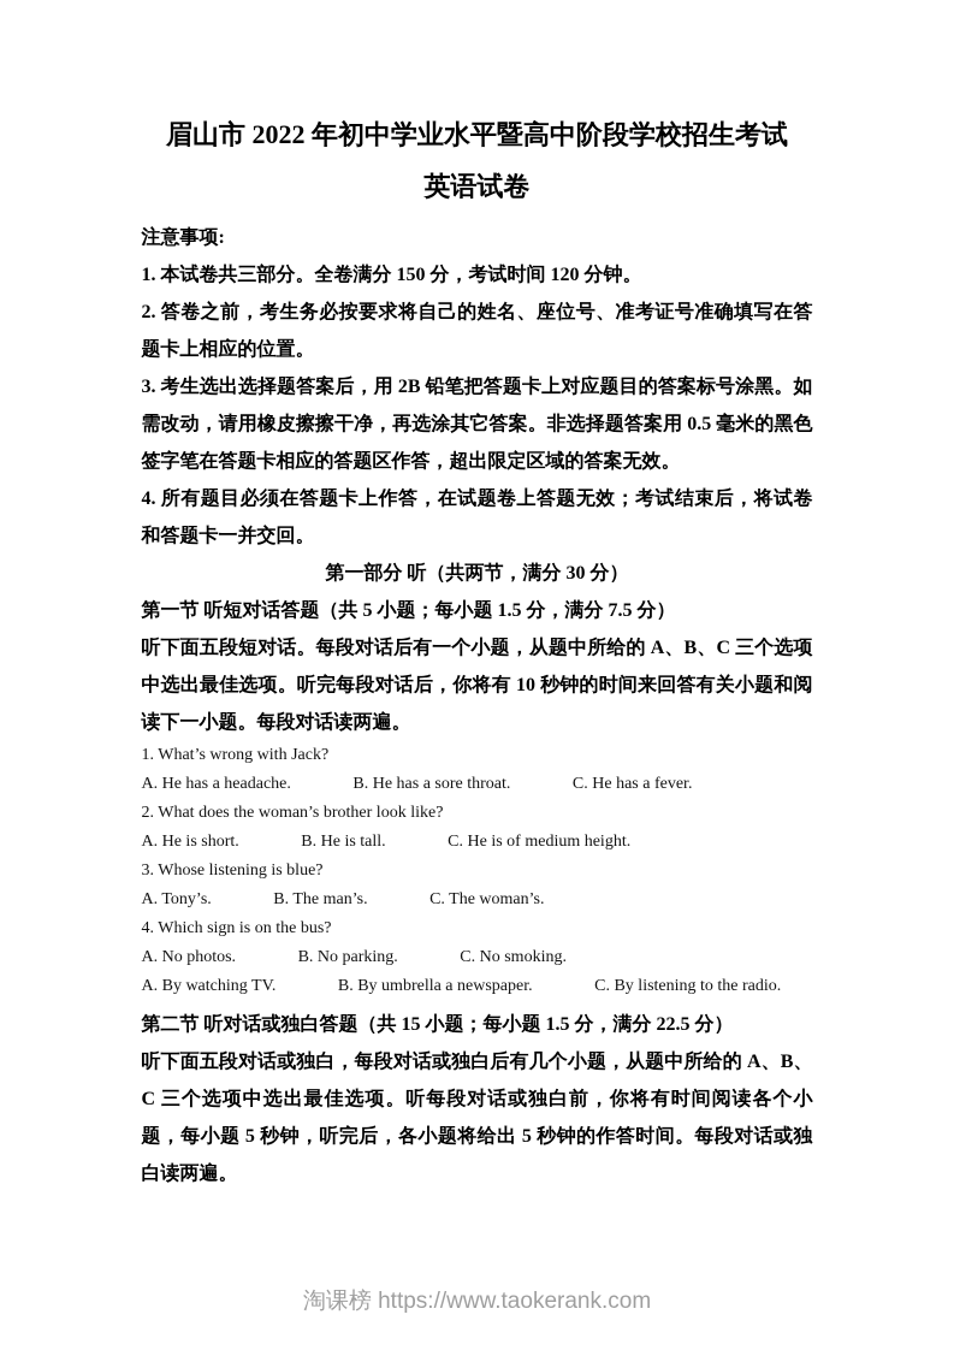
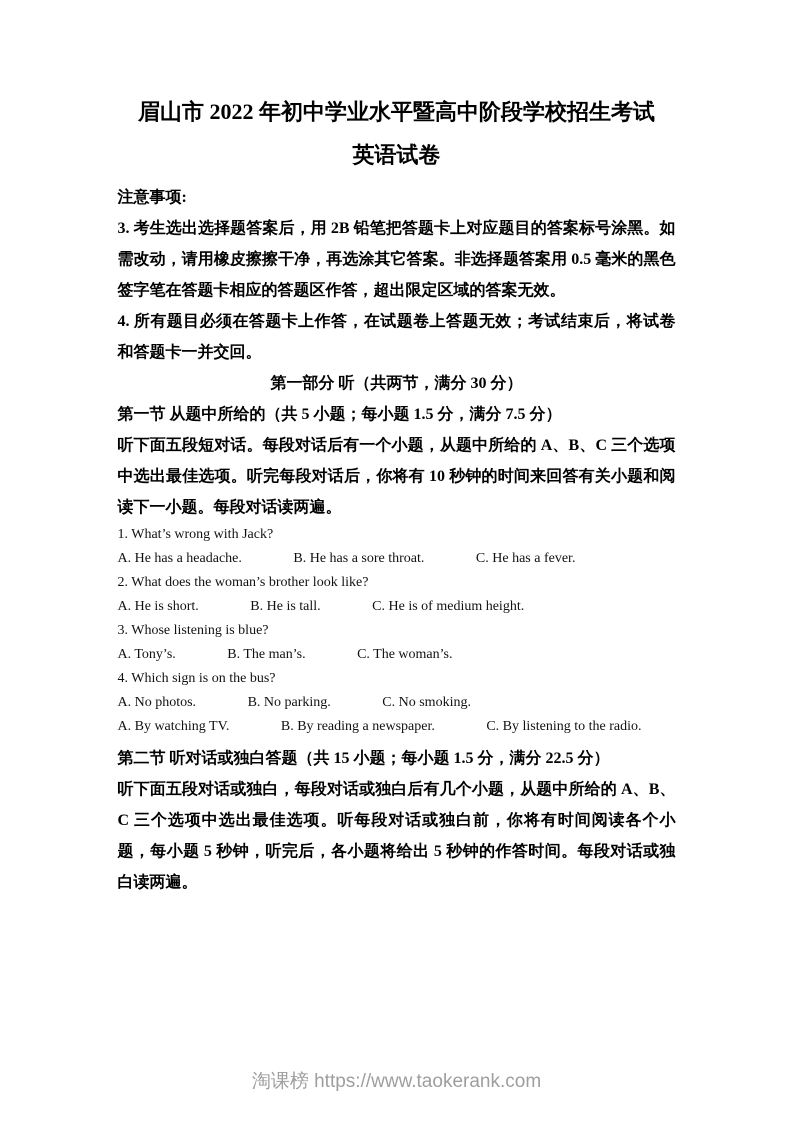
  眉山市 2022 年初中学业水平暨高中阶段学校招生考试
  英语试卷
  注意事项:
- 1. 本试卷共三部分。全卷满分 150 分，考试时间 120 分钟。
- 2. 答卷之前，考生务必按要求将自己的姓名、座位号、准考证号准确填写在答题卡上相应的位置。
  3. 考生选出选择题答案后，用 2B 铅笔把答题卡上对应题目的答案标号涂黑。如需改动，请用橡皮擦擦干净，再选涂其它答案。非选择题答案用 0.5 毫米的黑色签字笔在答题卡相应的答题区作答，超出限定区域的答案无效。
  4. 所有题目必须在答题卡上作答，在试题卷上答题无效；考试结束后，将试卷和答题卡一并交回。
  第一部分 听（共两节，满分 30 分）
- 第一节 听短对话答题（共 5 小题；每小题 1.5 分，满分 7.5 分）
+ 第一节 从题中所给的（共 5 小题；每小题 1.5 分，满分 7.5 分）
  听下面五段短对话。每段对话后有一个小题，从题中所给的 A、B、C 三个选项中选出最佳选项。听完每段对话后，你将有 10 秒钟的时间来回答有关小题和阅读下一小题。每段对话读两遍。
  1. What’s wrong with Jack?
  A. He has a headache. B. He has a sore throat. C. He has a fever.
  2. What does the woman’s brother look like?
  A. He is short. B. He is tall. C. He is of medium height.
  3. Whose listening is blue?
  A. Tony’s. B. The man’s. C. The woman’s.
  4. Which sign is on the bus?
  A. No photos. B. No parking. C. No smoking.
- A. By watching TV. B. By umbrella a newspaper. C. By listening to the radio.
+ A. By watching TV. B. By reading a newspaper. C. By listening to the radio.
  第二节 听对话或独白答题（共 15 小题；每小题 1.5 分，满分 22.5 分）
  听下面五段对话或独白，每段对话或独白后有几个小题，从题中所给的 A、B、C 三个选项中选出最佳选项。听每段对话或独白前，你将有时间阅读各个小题，每小题 5 秒钟，听完后，各小题将给出 5 秒钟的作答时间。每段对话或独白读两遍。
  淘课榜 https://www.taokerank.com
